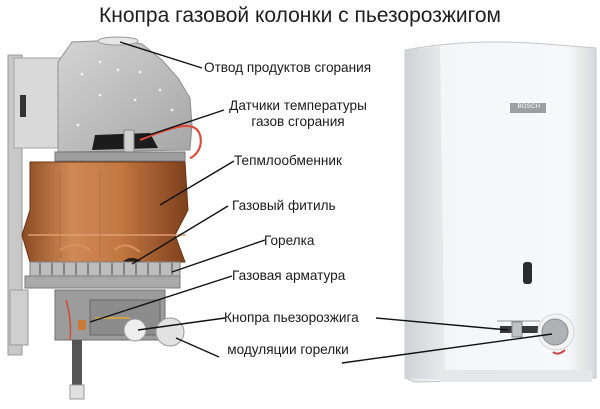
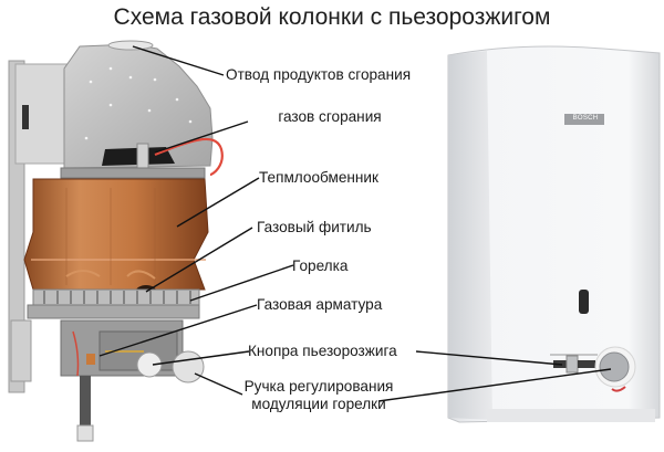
- Кнопра газовой колонки с пьезорозжигом
+ Схема газовой колонки с пьезорозжигом
  Отвод продуктов сгорания
- Датчики температуры
  газов сгорания
  Тепмлообменник
  Газовый фитиль
  Горелка
  Газовая арматура
  Кнопра пьезорозжига
+ Ручка регулирования
  модуляции горелки
